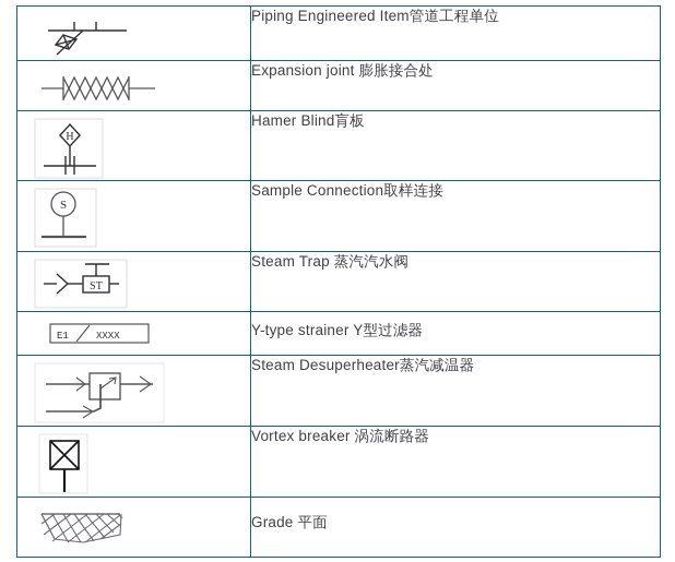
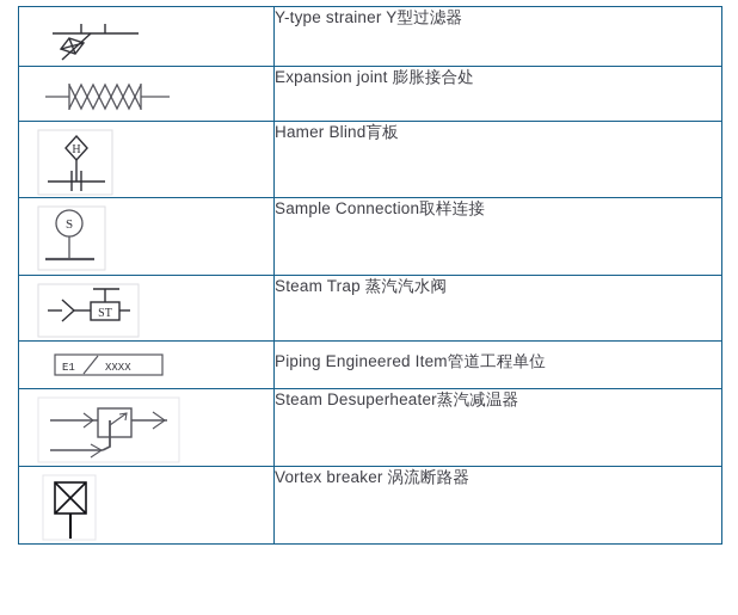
- 	Piping Engineered Item管道工程单位
+ 	Y-type strainer Y型过滤器
  	Expansion joint 膨胀接合处
  H	Hamer Blind肓板
  S	Sample Connection取样连接
  ST	Steam Trap 蒸汽汽水阀
- E1 XXXX	Y-type strainer Y型过滤器
+ E1 XXXX	Piping Engineered Item管道工程单位
  	Steam Desuperheater蒸汽减温器
  	Vortex breaker 涡流断路器
- 	Grade 平面
